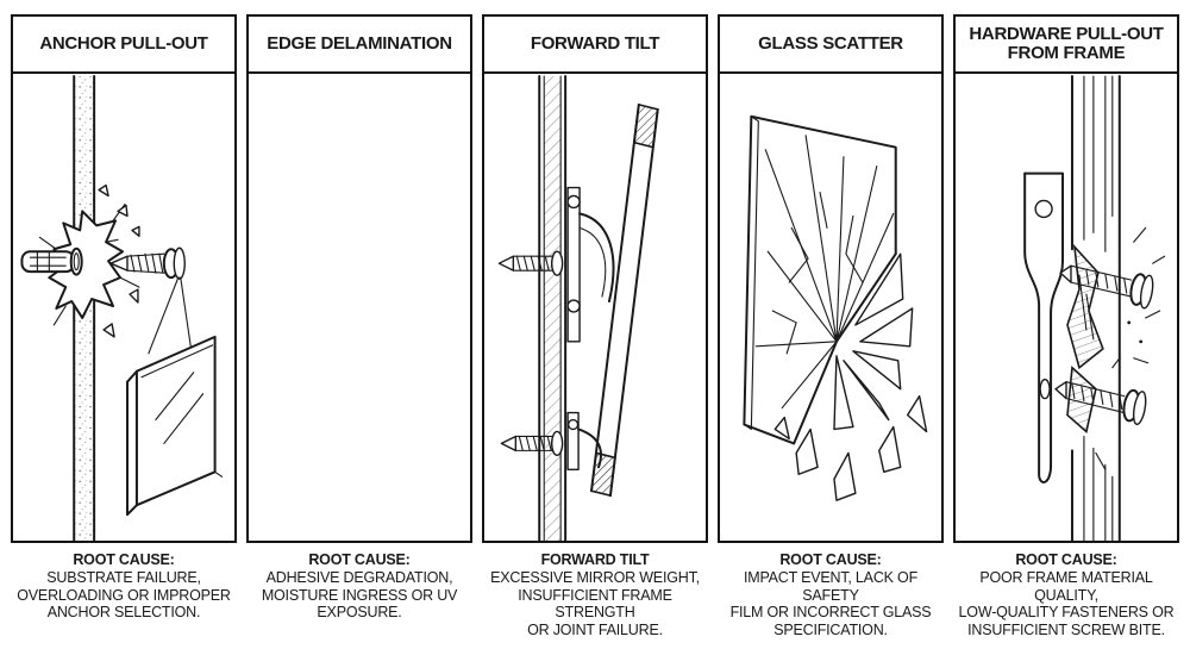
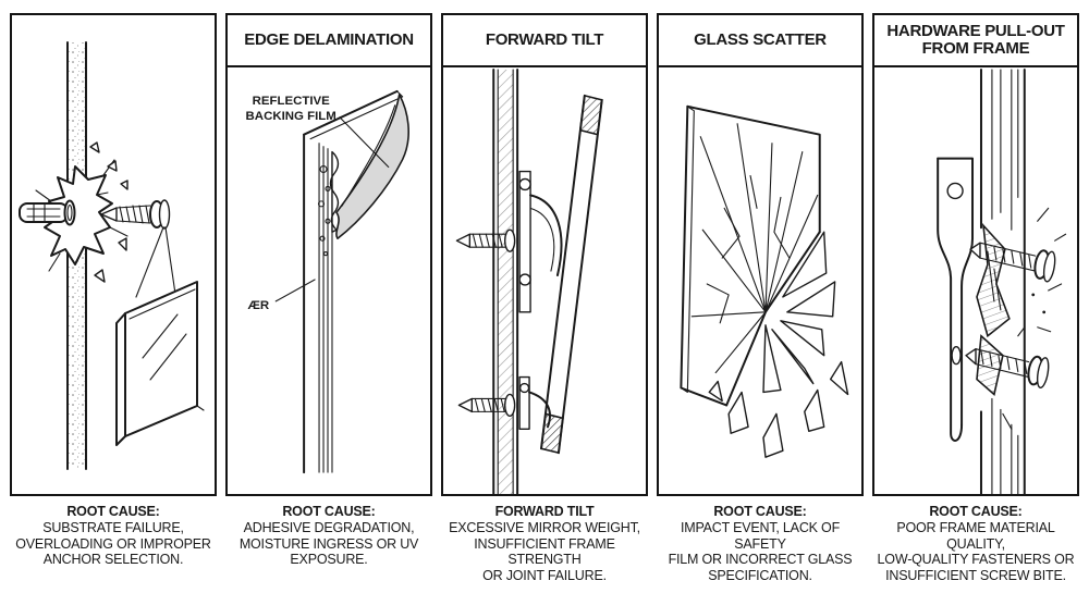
- ANCHOR PULL-OUT
  ROOT CAUSE:
  SUBSTRATE FAILURE,
  OVERLOADING OR IMPROPER
  ANCHOR SELECTION.
  EDGE DELAMINATION
+ REFLECTIVE
+ BACKING FILM
+ ÆR
  ROOT CAUSE:
  ADHESIVE DEGRADATION,
  MOISTURE INGRESS OR UV
  EXPOSURE.
  FORWARD TILT
  FORWARD TILT
  EXCESSIVE MIRROR WEIGHT,
  INSUFFICIENT FRAME STRENGTH
  OR JOINT FAILURE.
  GLASS SCATTER
  ROOT CAUSE:
  IMPACT EVENT, LACK OF SAFETY
  FILM OR INCORRECT GLASS
  SPECIFICATION.
  HARDWARE PULL-OUT
  FROM FRAME
  ROOT CAUSE:
  POOR FRAME MATERIAL QUALITY,
  LOW-QUALITY FASTENERS OR
  INSUFFICIENT SCREW BITE.
